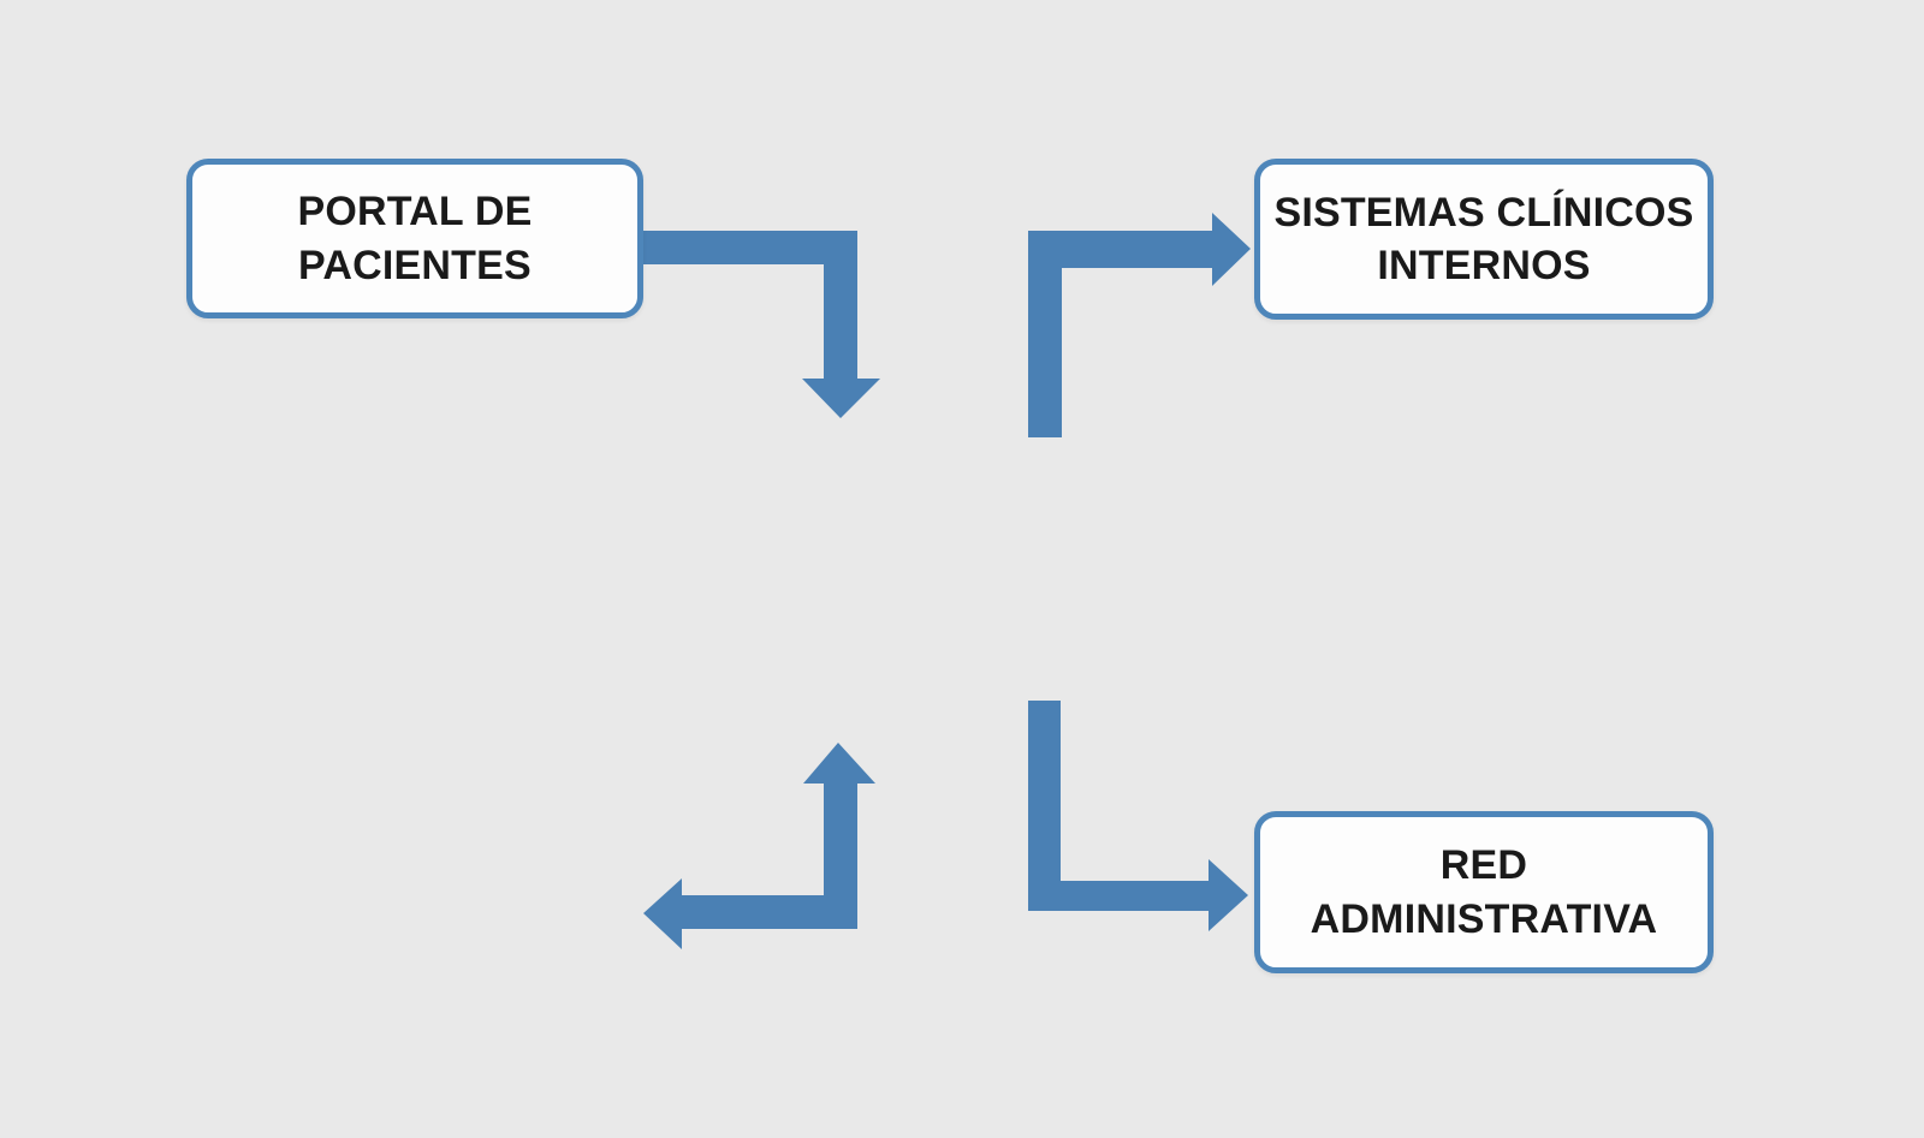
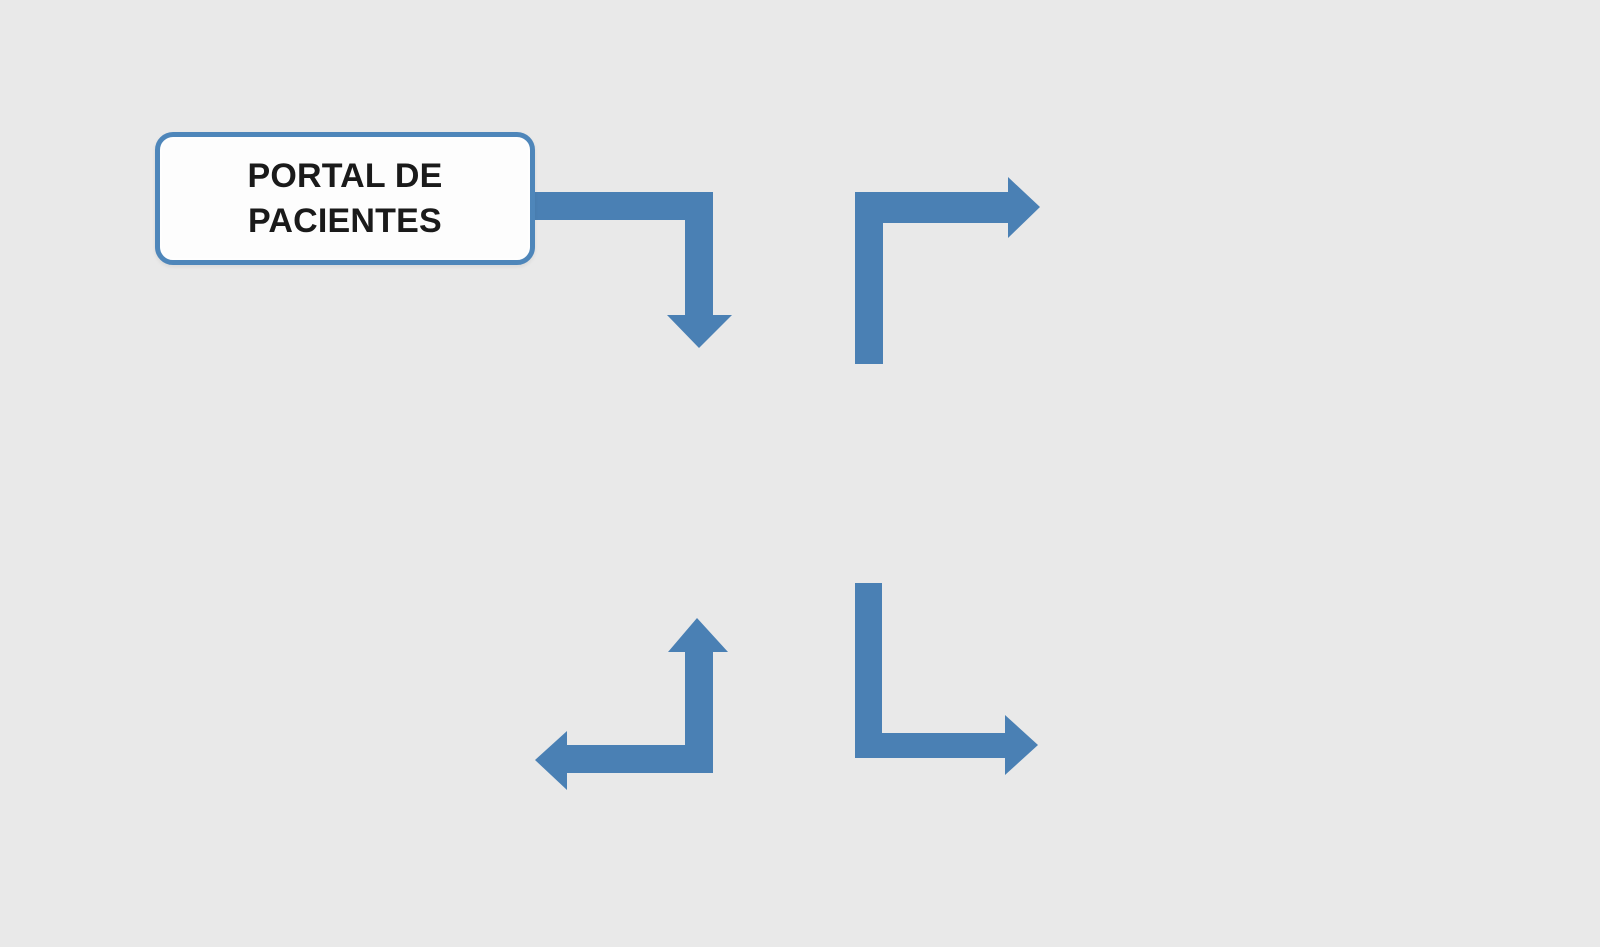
  PORTAL DE
  PACIENTES
- SISTEMAS CLÍNICOS
- INTERNOS
- RED
- ADMINISTRATIVA
